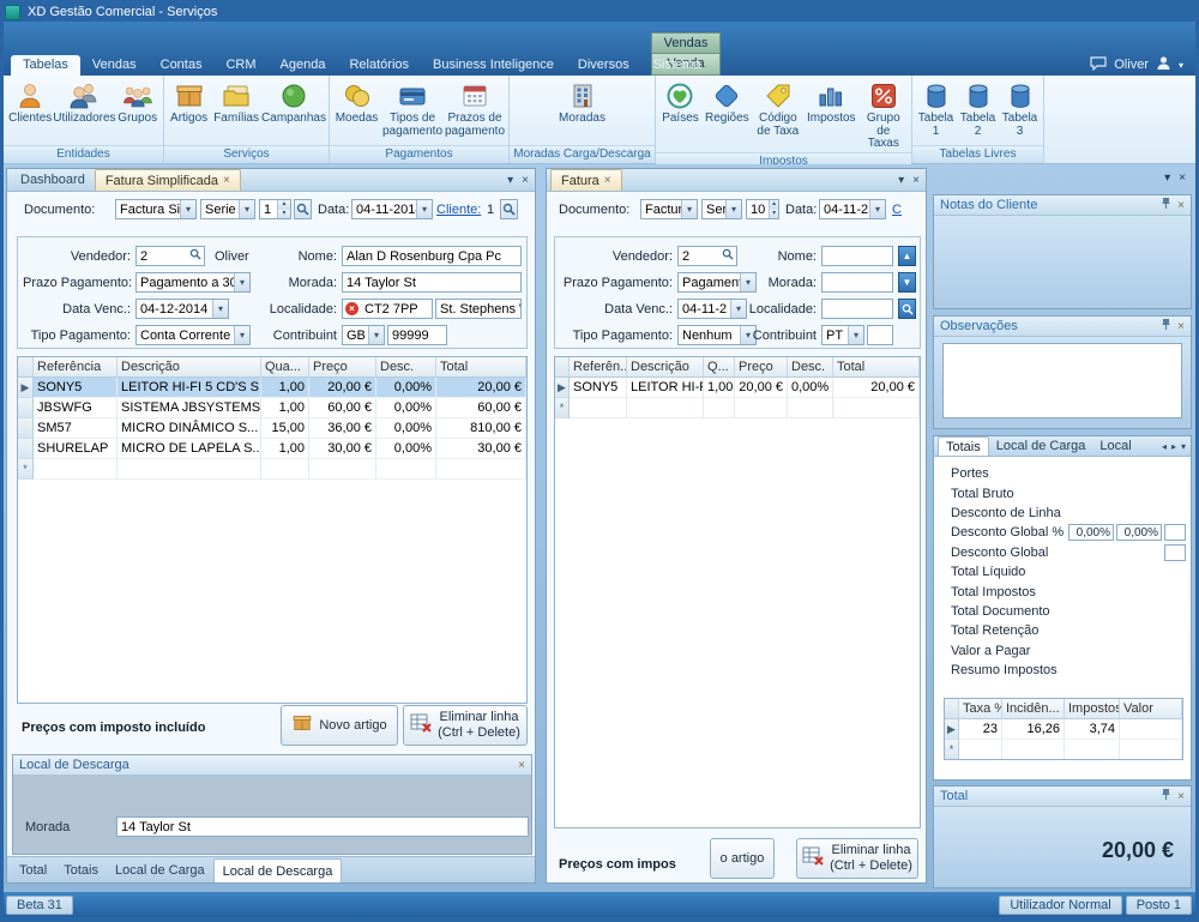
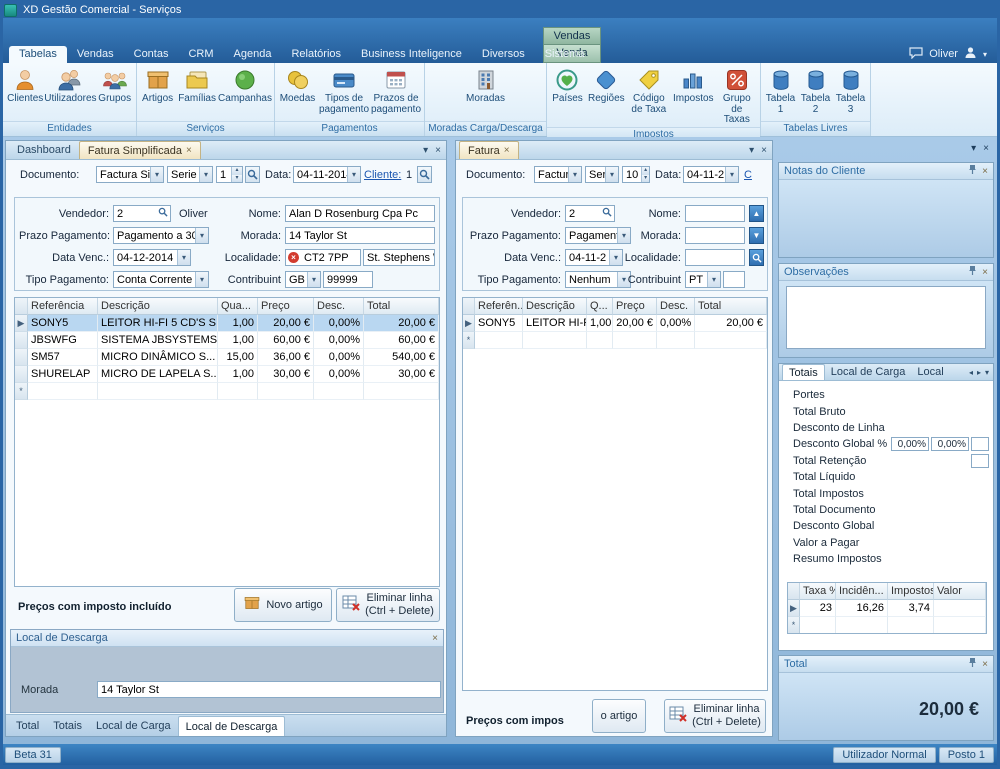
  XD Gestão Comercial - Serviços
  Vendas
  Venda
  Tabelas
  Vendas
  Contas
  CRM
  Agenda
  Relatórios
  Business Inteligence
  Diversos
  Sistema
  Oliver
  ▾
  Clientes
  Utilizadores
  Grupos
  Entidades
  Artigos
  Famílias
  Campanhas
  Serviços
  Moedas
  Tipos de pagamento
  Prazos de pagamento
  Pagamentos
  Moradas
  Moradas Carga/Descarga
  Países
  Regiões
  Código de Taxa
  Impostos
  Grupo de Taxas
  Impostos
  Tabela 1
  Tabela 2
  Tabela 3
  Tabelas Livres
  Dashboard
  Fatura Simplificada
  ×
  ▾
  ×
  Documento:
  Factura Si
  ▾
  Serie
  ▾
  1
  Data:
  04-11-201
  ▾
  Cliente:
  1
  Vendedor:
  2
  Oliver
  Prazo Pagamento:
  ▾
  Data Venc.:
  04-12-2014
  ▾
  Tipo Pagamento:
  Conta Corrente
  ▾
  Nome:
  Alan D Rosenburg Cpa Pc
  Morada:
  14 Taylor St
  Localidade:
  ×
  CT2 7PP
  St. Stephens
  Contribuint
  GB
  ▾
  99999
  Referência
  Descrição
  Qua...
  Preço
  Desc.
  Total
  ▶
  SONY5
  LEITOR HI-FI 5 CD'S S.
  1,00
  20,00 €
  0,00%
  20,00 €
  JBSWFG
  SISTEMA JBSYSTEMS
  1,00
  60,00 €
  0,00%
  60,00 €
  SM57
  MICRO DINÂMICO S...
  15,00
  36,00 €
  0,00%
- 810,00 €
+ 540,00 €
  SHURELAP
  MICRO DE LAPELA S..
  1,00
  30,00 €
  0,00%
  30,00 €
  *
  Preços com imposto incluído
  Novo artigo
  Eliminar linha
  (Ctrl + Delete)
  Local de Descarga
  ×
  Morada
  14 Taylor St
  Total
  Totais
  Local de Carga
  Local de Descarga
  Fatura
  ×
  ▾
  ×
  Documento:
  Factu
  ▾
  ▾
  10
  Data:
  04-11-2
  ▾
  C
  Vendedor:
  2
  Prazo Pagamento:
  Pagamen
  ▾
  Data Venc.:
  04-11-2
  ▾
  Tipo Pagamento:
  Nenhum
  ▾
  Nome:
  ▲
  Morada:
  ▼
  Localidade:
  Contribuint
  PT
  ▾
  Referên..
  Descrição
  Q...
  Preço
  Desc.
  Total
  ▶
  SONY5
  LEITOR HI-F
  1,00
  20,00 €
  0,00%
  20,00 €
  *
  Preços com impos
  o artigo
  Eliminar linha
  (Ctrl + Delete)
  ▾
  ×
  Notas do Cliente
  ×
  Observações
  ×
  Totais
  Local de Carga
  Local
  ◂
  ▸
  ▾
  Portes
  Total Bruto
  Desconto de Linha
  Desconto Global %
  0,00%
  0,00%
- Desconto Global
+ Total Retenção
  Total Líquido
  Total Impostos
  Total Documento
- Total Retenção
+ Desconto Global
  Valor a Pagar
  Resumo Impostos
  Taxa %
  Incidên...
  Impostos
  Valor
  ▶
  23
  16,26
  3,74
  *
  Total
  ×
  20,00 €
  Beta 31
  Utilizador Normal
  Posto 1
